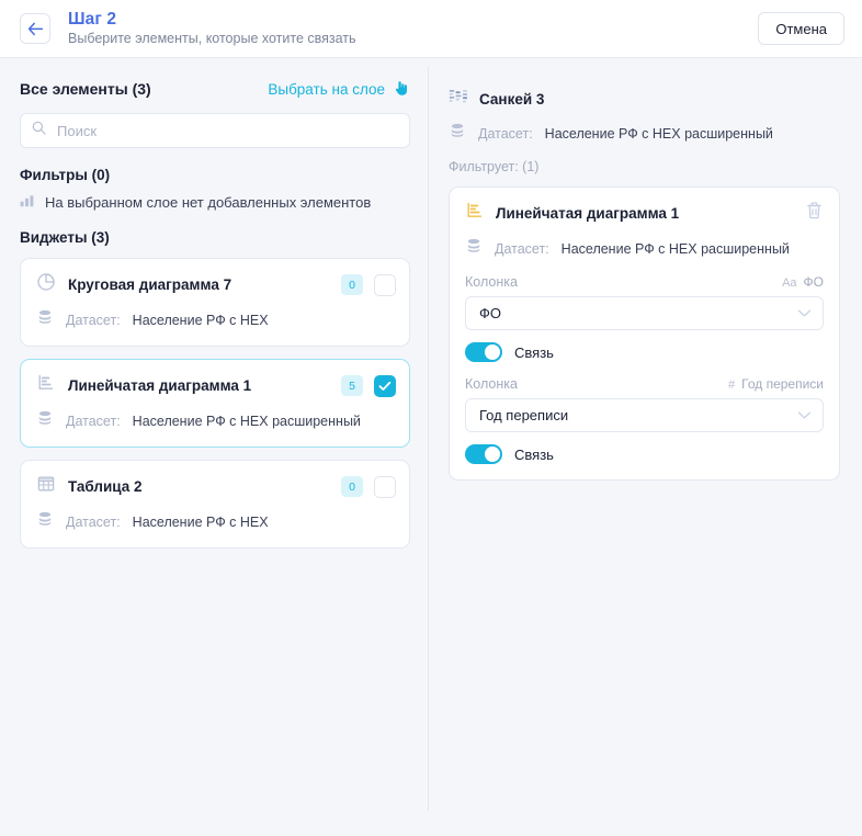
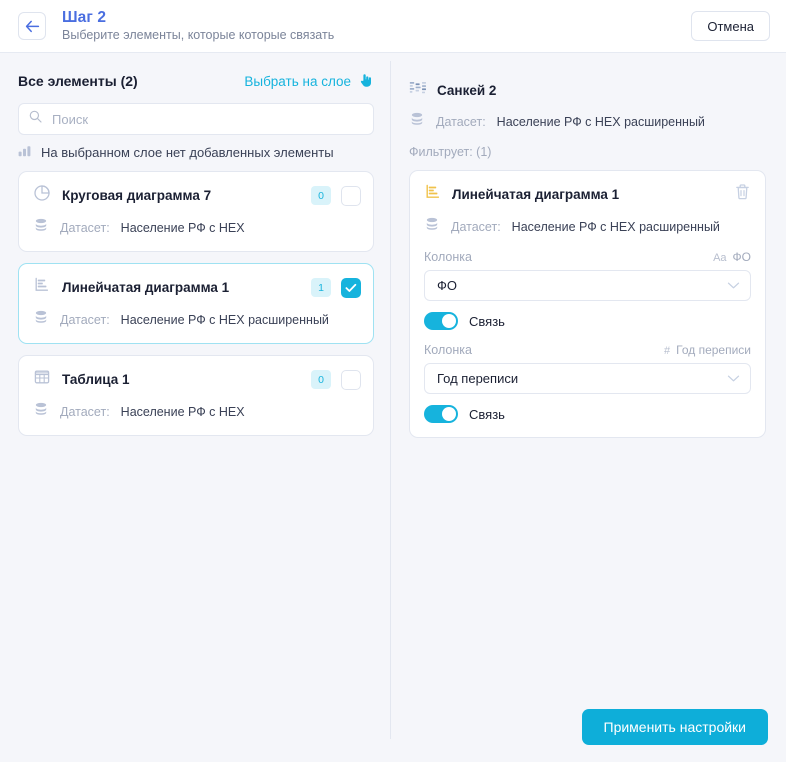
  Шаг 2
- Выберите элементы, которые хотите связать
+ Выберите элементы, которые которые связать
  Отмена
- Все элементы (3)
+ Все элементы (2)
  Выбрать на слое
  Поиск
- Фильтры (0)
- На выбранном слое нет добавленных элементов
+ На выбранном слое нет добавленных элементы
- Виджеты (3)
  Круговая диаграмма 7
  0
  Датасет:
  Население РФ с HEX
  Линейчатая диаграмма 1
- 5
+ 1
  Датасет:
  Население РФ с HEX расширенный
- Таблица 2
+ Таблица 1
  0
  Датасет:
  Население РФ с HEX
- Санкей 3
+ Санкей 2
  Датасет:
  Население РФ с HEX расширенный
  Фильтрует: (1)
  Линейчатая диаграмма 1
  Датасет:
  Население РФ с HEX расширенный
  Колонка
  Aa
  ФО
  ФО
  Связь
  Колонка
  #
  Год переписи
  Год переписи
  Связь
+ Применить настройки
